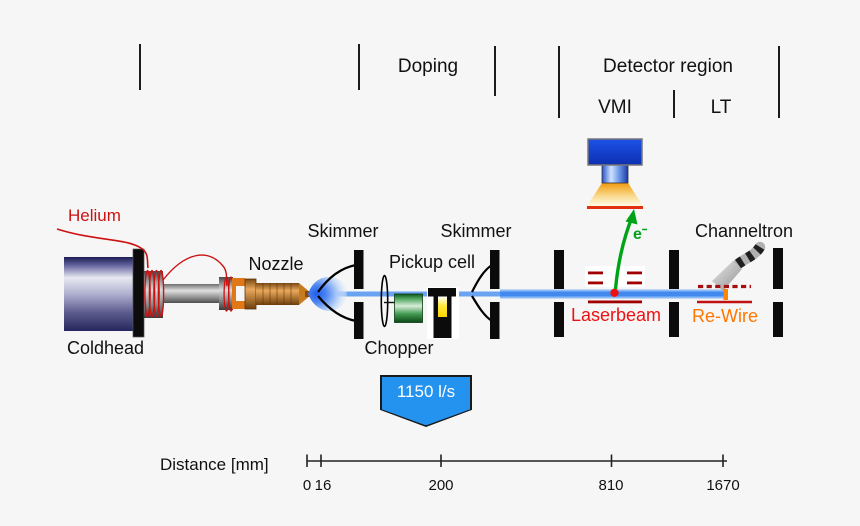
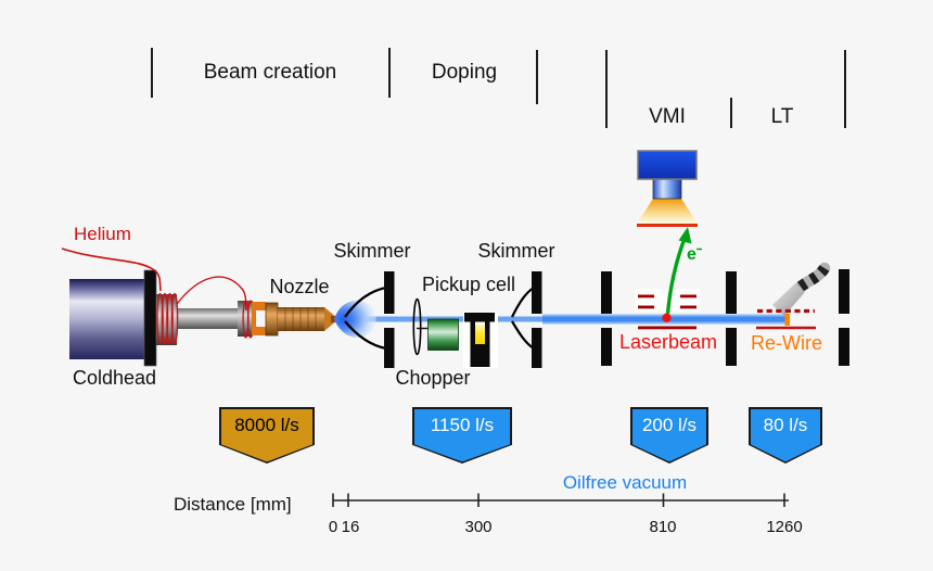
+ Beam creation
  Doping
- Detector region
  VMI
  LT
  Helium
  Coldhead
  Nozzle
  Skimmer
  Skimmer
  Pickup cell
  Chopper
  Laserbeam
  e⁻
- Channeltron
  Re-Wire
+ 8000 l/s
  1150 l/s
+ 200 l/s
+ 80 l/s
+ Oilfree vacuum
  Distance [mm]
  0
  16
- 200
+ 300
  810
- 1670
+ 1260
